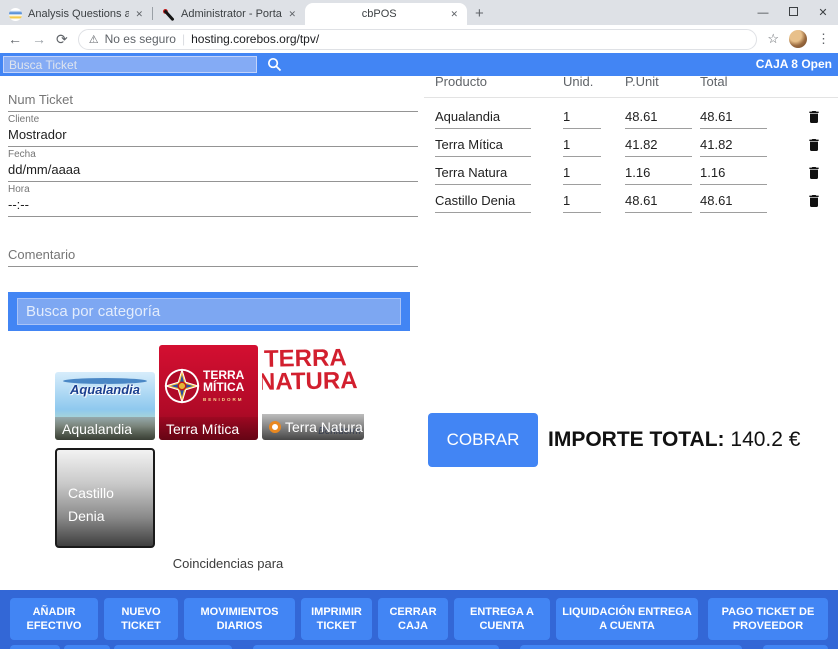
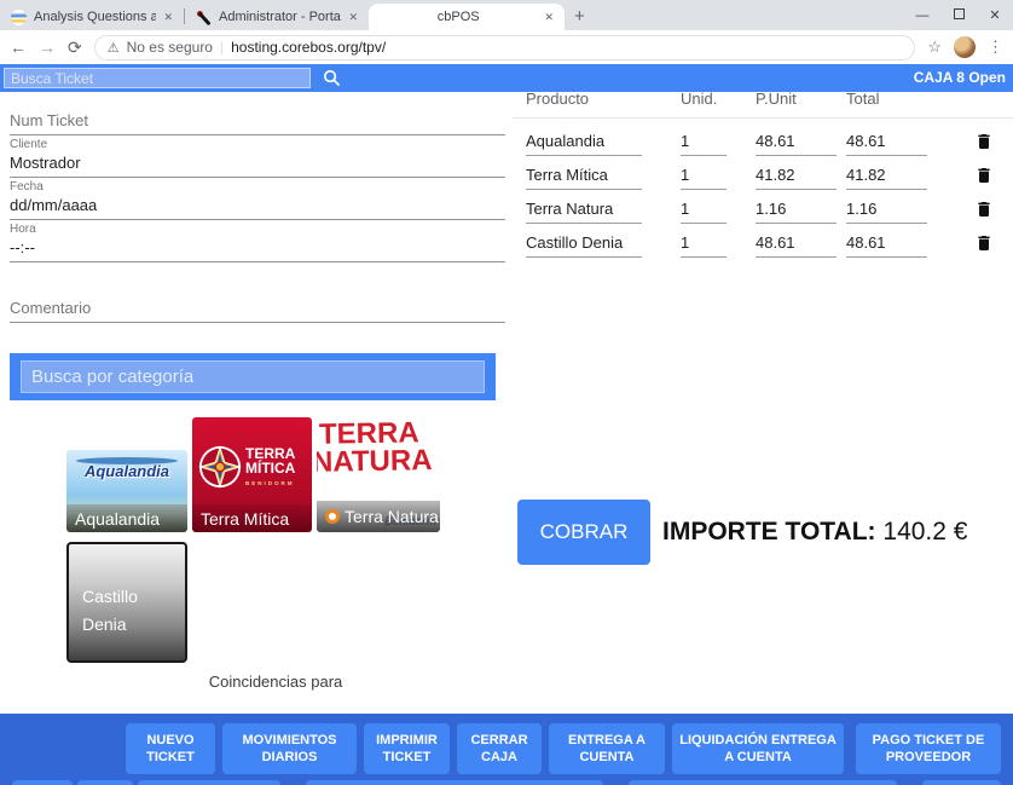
  ✕
  ✕
  cbPOS
  ✕
  +
  —
  ✕
  ←
  →
  ⟳
  ⚠
  No es seguro
  |
  hosting.corebos.org/tpv/
  ☆
  ⋮
  Busca Ticket
  CAJA 8 Open
  Num Ticket
  Cliente
  Mostrador
  Fecha
  dd/mm/aaaa
  Hora
  --:--
  Comentario
  Busca por categoría
  Aqualandia
  Aqualandia
  TERRA
  MÍTICA
  Terra Mítica
  TERRA
  NATURA
  Terra Natura
  Castillo Denia
  Coincidencias para
  Producto
  Unid.
  P.Unit
  Total
  Aqualandia
  1
  48.61
  48.61
  Terra Mítica
  1
  41.82
  41.82
  Terra Natura
  1
  1.16
  1.16
  Castillo Denia
  1
  48.61
  48.61
  COBRAR
  IMPORTE TOTAL: 140.2 €
- AÑADIR EFECTIVO
  NUEVO TICKET
  MOVIMIENTOS DIARIOS
  IMPRIMIR TICKET
  CERRAR CAJA
  ENTREGA A CUENTA
  LIQUIDACIÓN ENTREGA A CUENTA
  PAGO TICKET DE PROVEEDOR
